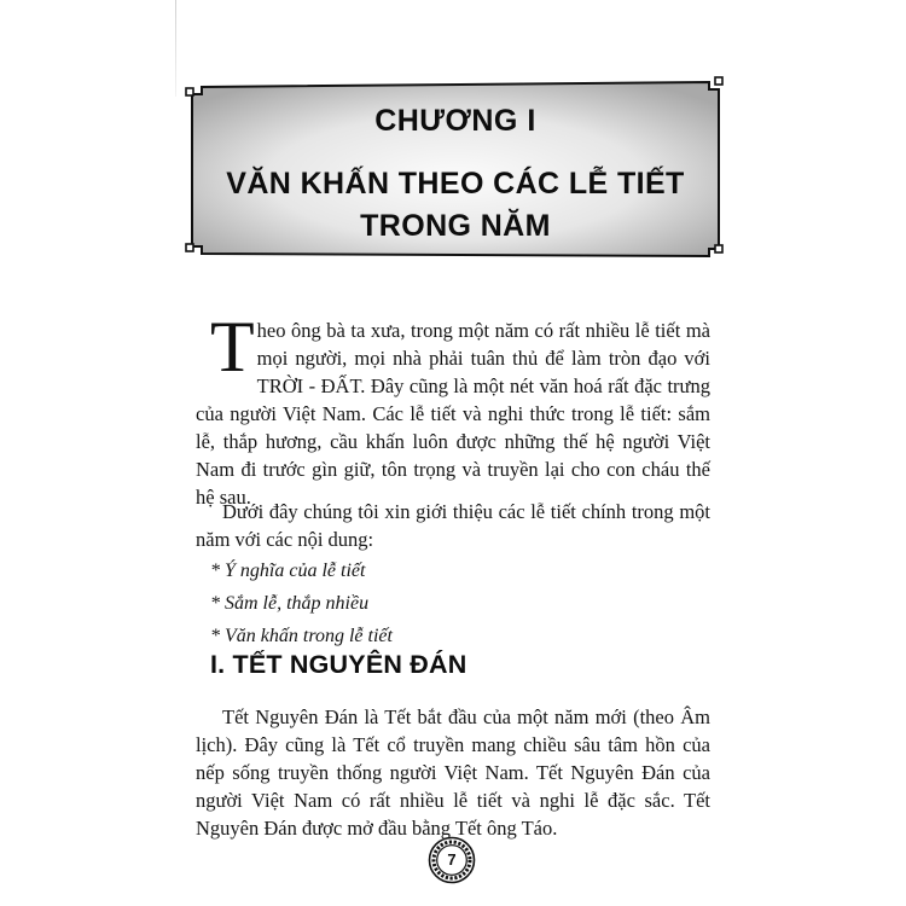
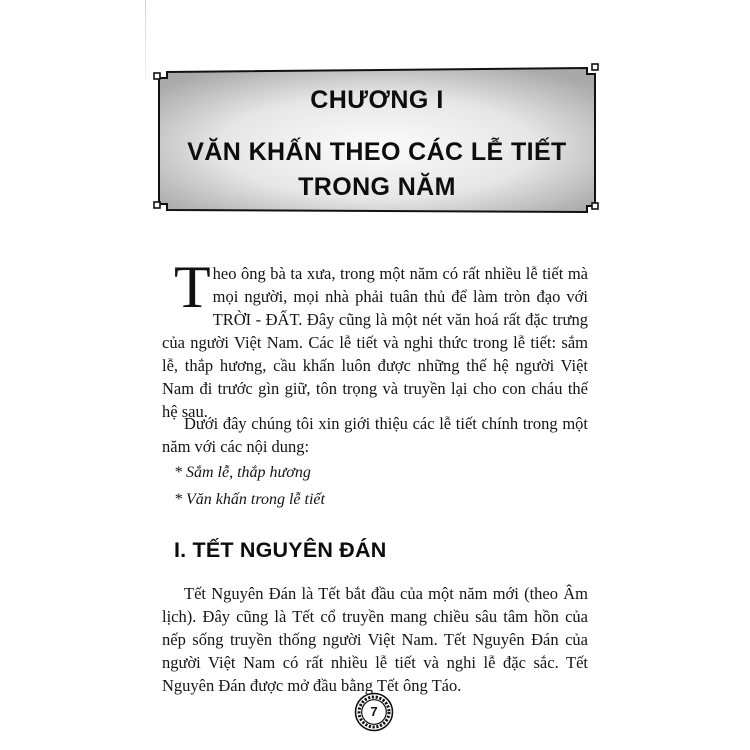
  CHƯƠNG I
  VĂN KHẤN THEO CÁC LỄ TIẾT
  TRONG NĂM
  T
  heo ông bà ta xưa, trong một năm có rất nhiều lễ tiết mà mọi người, mọi nhà phải tuân thủ để làm tròn đạo với TRỜI - ĐẤT. Đây cũng là một nét văn hoá rất đặc trưng của người Việt Nam. Các lễ tiết và nghi thức trong lễ tiết: sắm lễ, thắp hương, cầu khấn luôn được những thế hệ người Việt Nam đi trước gìn giữ, tôn trọng và truyền lại cho con cháu thế hệ sau.
  Dưới đây chúng tôi xin giới thiệu các lễ tiết chính trong một năm với các nội dung:
- * Ý nghĩa của lễ tiết
- * Sắm lễ, thắp nhiều
+ * Sắm lễ, thắp hương
  * Văn khấn trong lễ tiết
  I. TẾT NGUYÊN ĐÁN
  Tết Nguyên Đán là Tết bắt đầu của một năm mới (theo Âm lịch). Đây cũng là Tết cổ truyền mang chiều sâu tâm hồn của nếp sống truyền thống người Việt Nam. Tết Nguyên Đán của người Việt Nam có rất nhiều lễ tiết và nghi lễ đặc sắc. Tết Nguyên Đán được mở đầu bằng Tết ông Táo.
  7
